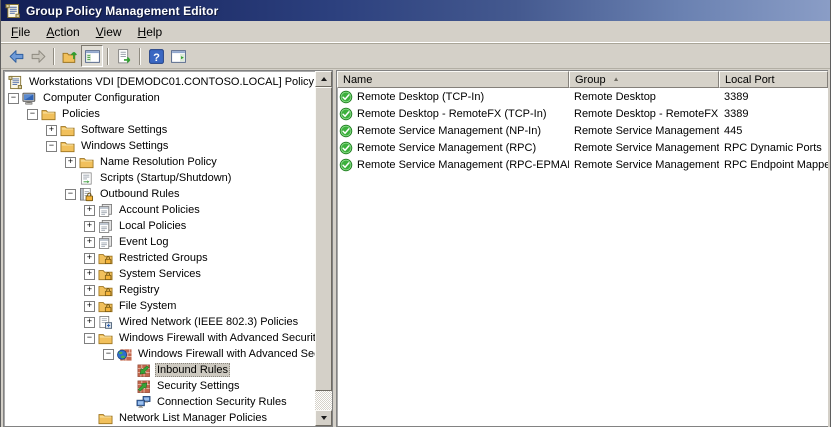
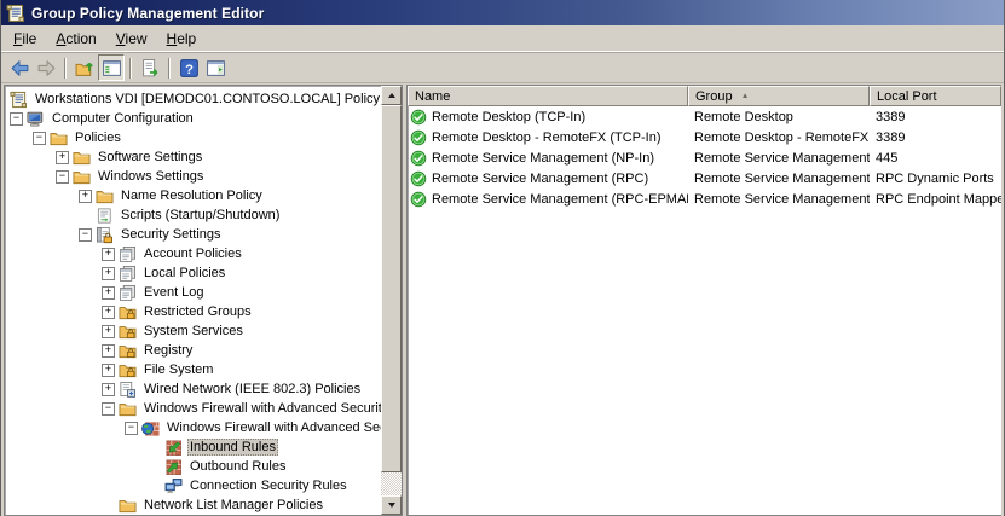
  Group Policy Management Editor
  File
  Action
  View
  Help
  ?
  Workstations VDI [DEMODC01.CONTOSO.LOCAL] Policy
  −
  Computer Configuration
  −
  Policies
  +
  Software Settings
  −
  Windows Settings
  +
  Name Resolution Policy
  Scripts (Startup/Shutdown)
  −
- Outbound Rules
+ Security Settings
  +
  Account Policies
  +
  Local Policies
  +
  Event Log
  +
  Restricted Groups
  +
  System Services
  +
  Registry
  +
  File System
  +
  Wired Network (IEEE 802.3) Policies
  −
  Windows Firewall with Advanced Securi
  −
  Windows Firewall with Advanced Se
  Inbound Rules
- Security Settings
+ Outbound Rules
  Connection Security Rules
  Network List Manager Policies
  Name
  Group
  Local Port
  Remote Desktop (TCP-In)
  Remote Desktop
  3389
  Remote Desktop - RemoteFX (TCP-In)
  Remote Desktop - RemoteFX
  3389
  Remote Service Management (NP-In)
  Remote Service Management
  445
  Remote Service Management (RPC)
  Remote Service Management
  RPC Dynamic Ports
  Remote Service Management (RPC-EPMA
  Remote Service Management
  RPC Endpoint Mappe
